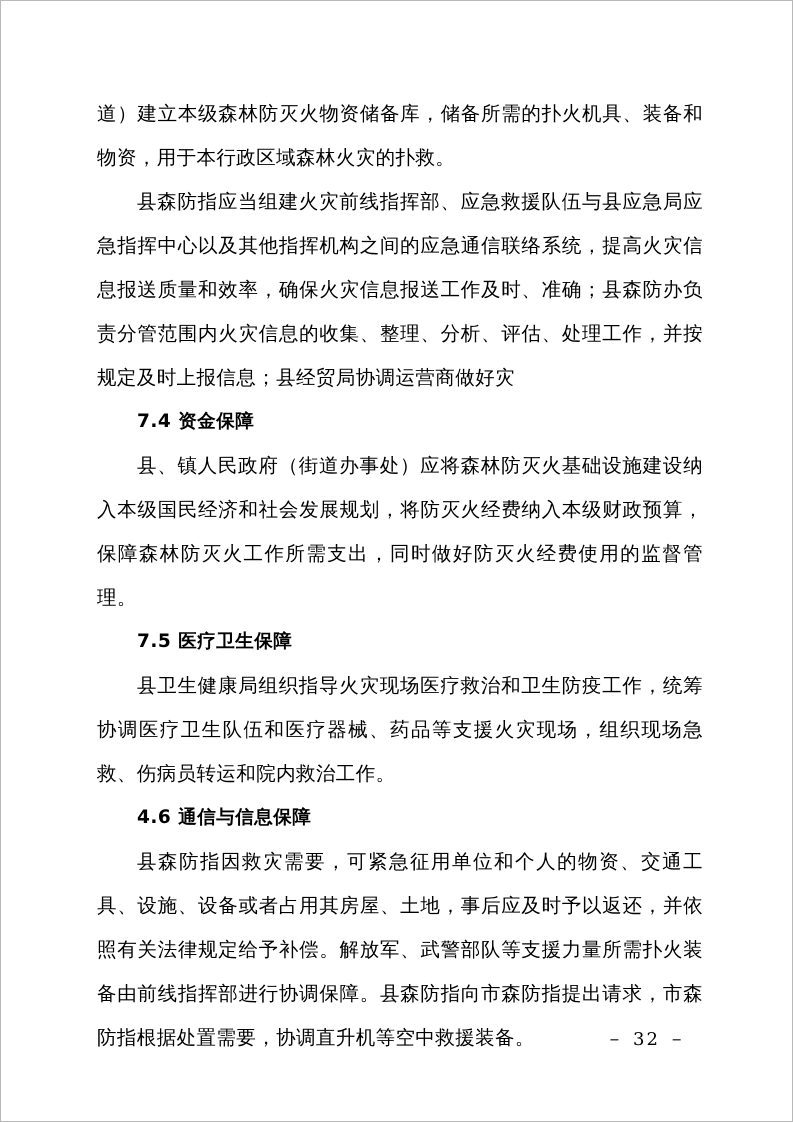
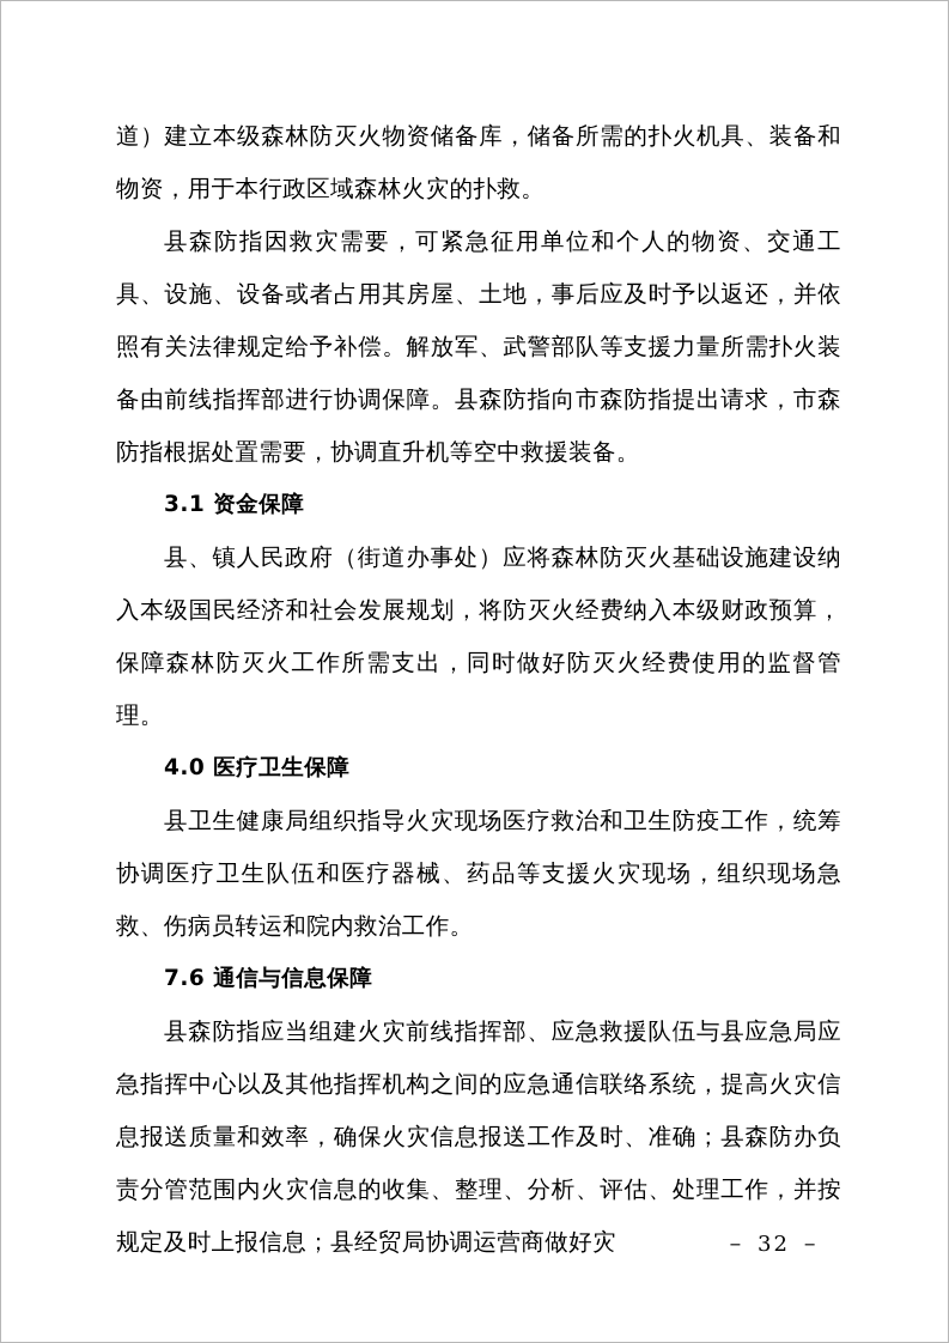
  道）建立本级森林防灭火物资储备库，储备所需的扑火机具、装备和物资，用于本行政区域森林火灾的扑救。
- 县森防指应当组建火灾前线指挥部、应急救援队伍与县应急局应急指挥中心以及其他指挥机构之间的应急通信联络系统，提高火灾信息报送质量和效率，确保火灾信息报送工作及时、准确；县森防办负责分管范围内火灾信息的收集、整理、分析、评估、处理工作，并按规定及时上报信息；县经贸局协调运营商做好灾
+ 县森防指因救灾需要，可紧急征用单位和个人的物资、交通工具、设施、设备或者占用其房屋、土地，事后应及时予以返还，并依照有关法律规定给予补偿。解放军、武警部队等支援力量所需扑火装备由前线指挥部进行协调保障。县森防指向市森防指提出请求，市森防指根据处置需要，协调直升机等空中救援装备。
- 7.4 资金保障
+ 3.1 资金保障
  县、镇人民政府（街道办事处）应将森林防灭火基础设施建设纳入本级国民经济和社会发展规划，将防灭火经费纳入本级财政预算，保障森林防灭火工作所需支出，同时做好防灭火经费使用的监督管理。
- 7.5 医疗卫生保障
+ 4.0 医疗卫生保障
  县卫生健康局组织指导火灾现场医疗救治和卫生防疫工作，统筹协调医疗卫生队伍和医疗器械、药品等支援火灾现场，组织现场急救、伤病员转运和院内救治工作。
- 4.6 通信与信息保障
+ 7.6 通信与信息保障
- 县森防指因救灾需要，可紧急征用单位和个人的物资、交通工具、设施、设备或者占用其房屋、土地，事后应及时予以返还，并依照有关法律规定给予补偿。解放军、武警部队等支援力量所需扑火装备由前线指挥部进行协调保障。县森防指向市森防指提出请求，市森防指根据处置需要，协调直升机等空中救援装备。
+ 县森防指应当组建火灾前线指挥部、应急救援队伍与县应急局应急指挥中心以及其他指挥机构之间的应急通信联络系统，提高火灾信息报送质量和效率，确保火灾信息报送工作及时、准确；县森防办负责分管范围内火灾信息的收集、整理、分析、评估、处理工作，并按规定及时上报信息；县经贸局协调运营商做好灾
  － 32 －
